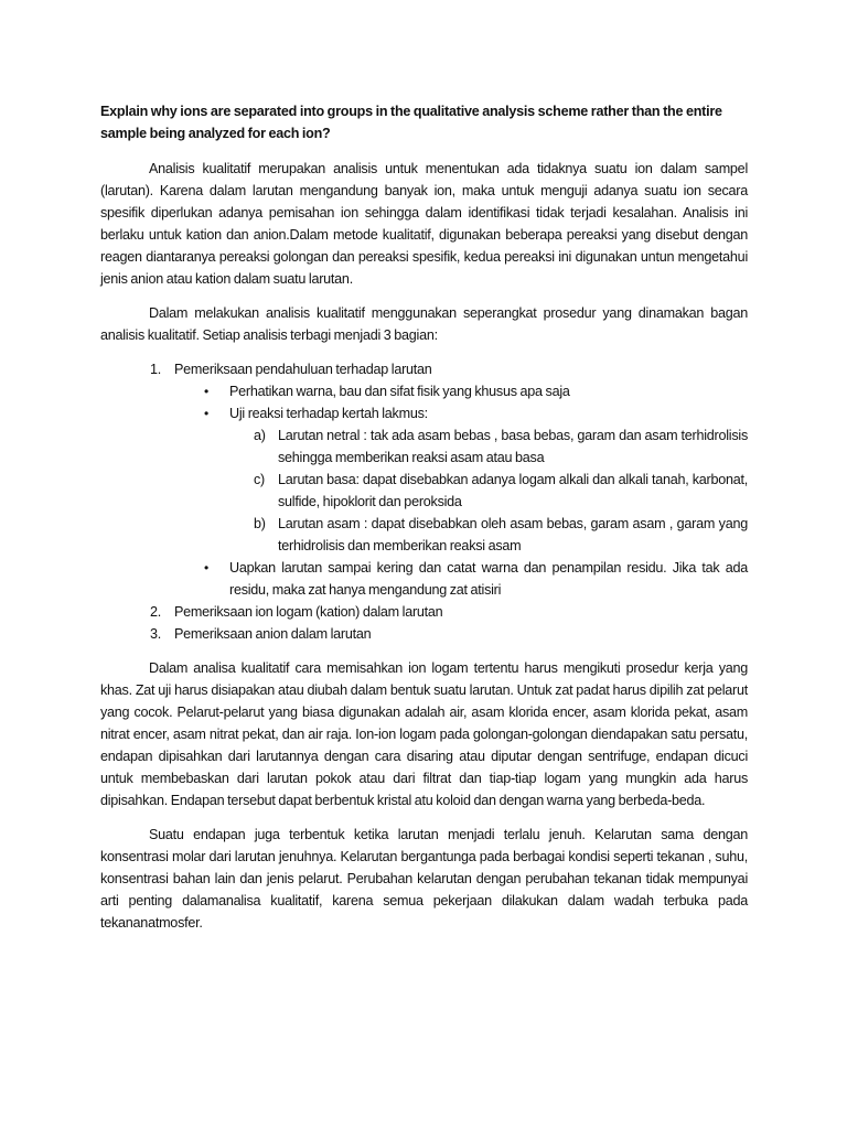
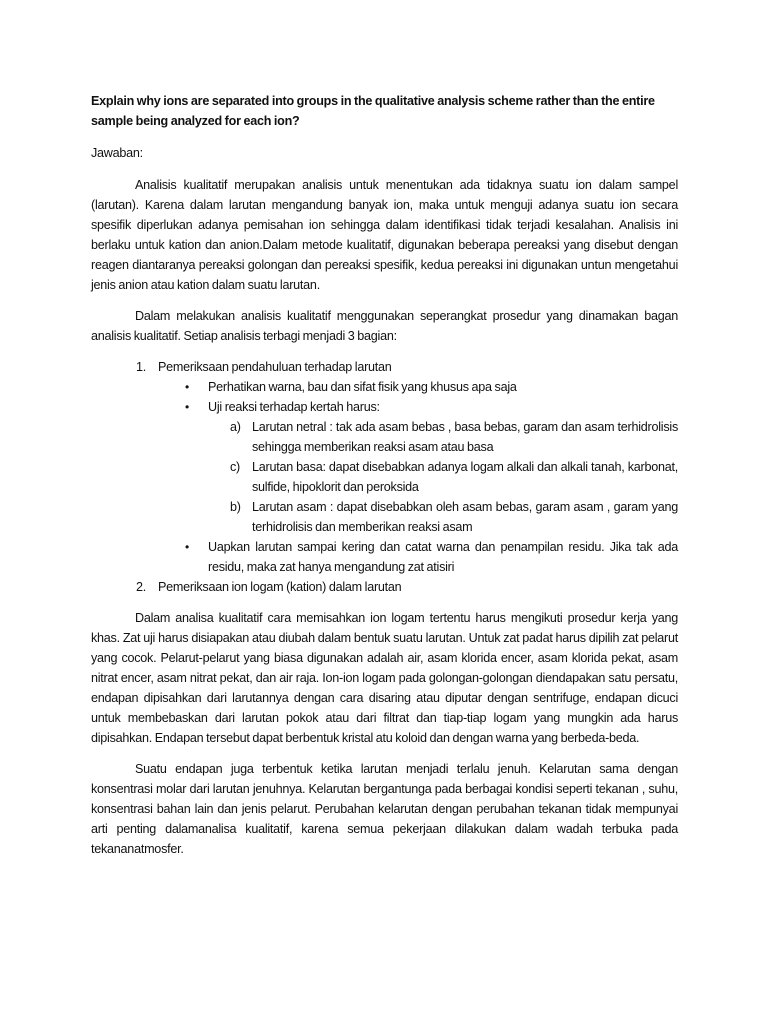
  Explain why ions are separated into groups in the qualitative analysis scheme rather than the entire sample being analyzed for each ion?
+ Jawaban:
  Analisis kualitatif merupakan analisis untuk menentukan ada tidaknya suatu ion dalam sampel (larutan). Karena dalam larutan mengandung banyak ion, maka untuk menguji adanya suatu ion secara spesifik diperlukan adanya pemisahan ion sehingga dalam identifikasi tidak terjadi kesalahan. Analisis ini berlaku untuk kation dan anion.Dalam metode kualitatif, digunakan beberapa pereaksi yang disebut dengan reagen diantaranya pereaksi golongan dan pereaksi spesifik, kedua pereaksi ini digunakan untun mengetahui jenis anion atau kation dalam suatu larutan.
  Dalam melakukan analisis kualitatif menggunakan seperangkat prosedur yang dinamakan bagan analisis kualitatif. Setiap analisis terbagi menjadi 3 bagian:
  1.
  Pemeriksaan pendahuluan terhadap larutan
  •
  Perhatikan warna, bau dan sifat fisik yang khusus apa saja
  •
- Uji reaksi terhadap kertah lakmus:
+ Uji reaksi terhadap kertah harus:
  a)
  Larutan netral : tak ada asam bebas , basa bebas, garam dan asam terhidrolisis sehingga memberikan reaksi asam atau basa
  c)
  Larutan basa: dapat disebabkan adanya logam alkali dan alkali tanah, karbonat, sulfide, hipoklorit dan peroksida
  b)
  Larutan asam : dapat disebabkan oleh asam bebas, garam asam , garam yang terhidrolisis dan memberikan reaksi asam
  •
  Uapkan larutan sampai kering dan catat warna dan penampilan residu. Jika tak ada residu, maka zat hanya mengandung zat atisiri
  2.
  Pemeriksaan ion logam (kation) dalam larutan
- 3.
- Pemeriksaan anion dalam larutan
  Dalam analisa kualitatif cara memisahkan ion logam tertentu harus mengikuti prosedur kerja yang khas. Zat uji harus disiapakan atau diubah dalam bentuk suatu larutan. Untuk zat padat harus dipilih zat pelarut yang cocok. Pelarut-pelarut yang biasa digunakan adalah air, asam klorida encer, asam klorida pekat, asam nitrat encer, asam nitrat pekat, dan air raja. Ion-ion logam pada golongan-golongan diendapakan satu persatu, endapan dipisahkan dari larutannya dengan cara disaring atau diputar dengan sentrifuge, endapan dicuci untuk membebaskan dari larutan pokok atau dari filtrat dan tiap-tiap logam yang mungkin ada harus dipisahkan. Endapan tersebut dapat berbentuk kristal atu koloid dan dengan warna yang berbeda-beda.
  Suatu endapan juga terbentuk ketika larutan menjadi terlalu jenuh. Kelarutan sama dengan konsentrasi molar dari larutan jenuhnya. Kelarutan bergantunga pada berbagai kondisi seperti tekanan , suhu, konsentrasi bahan lain dan jenis pelarut. Perubahan kelarutan dengan perubahan tekanan tidak mempunyai arti penting dalamanalisa kualitatif, karena semua pekerjaan dilakukan dalam wadah terbuka pada tekananatmosfer.
